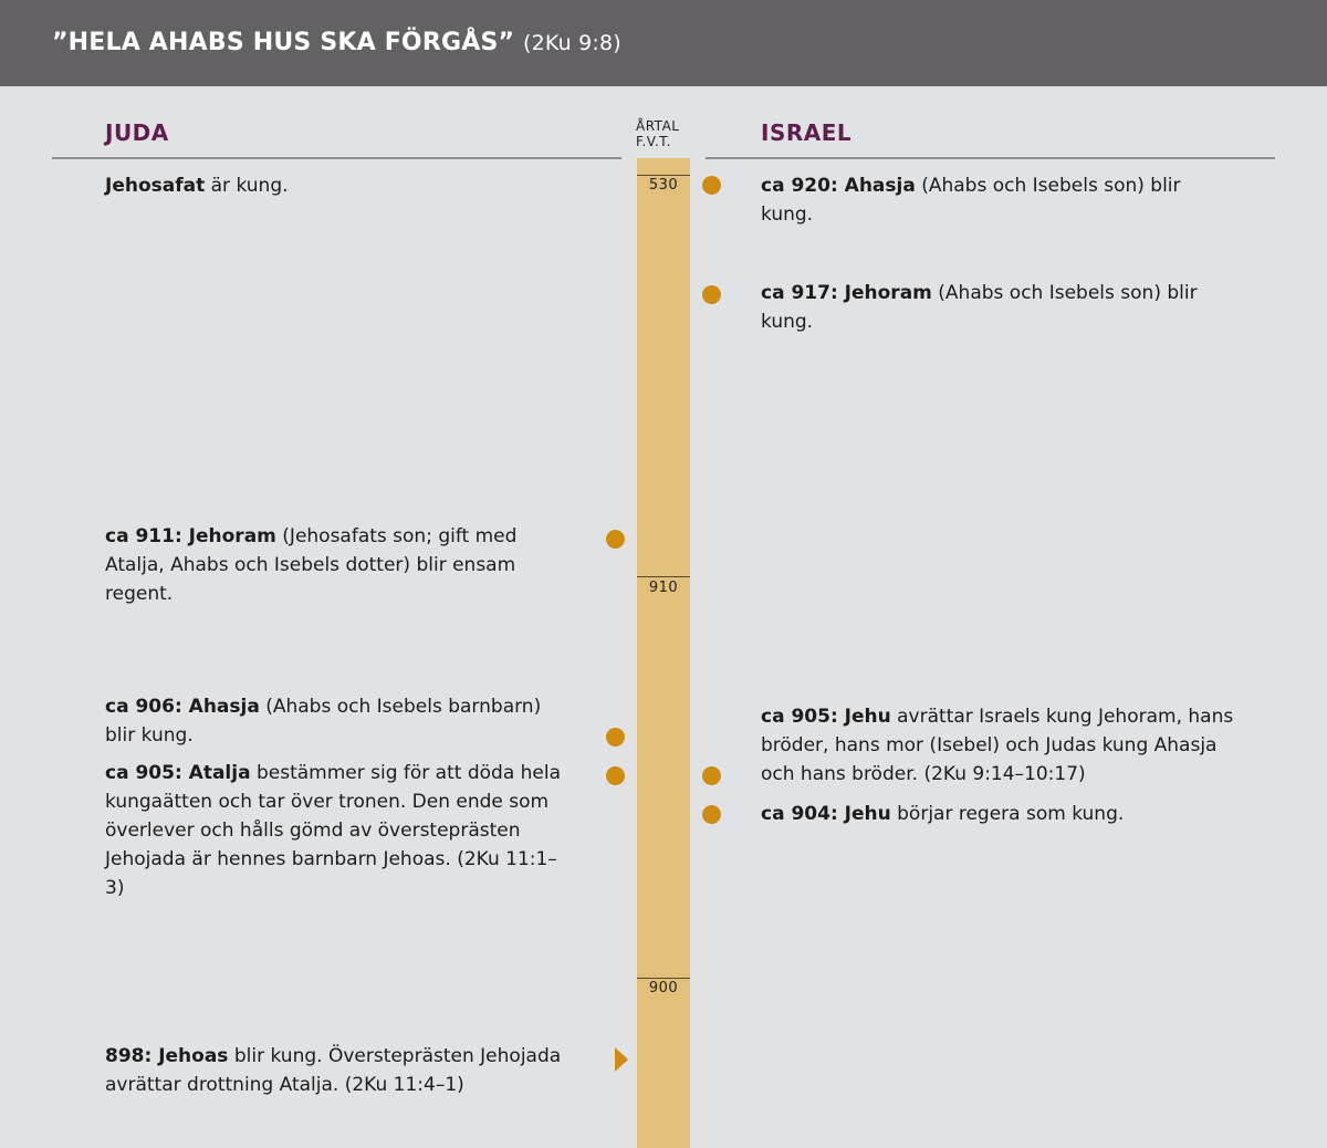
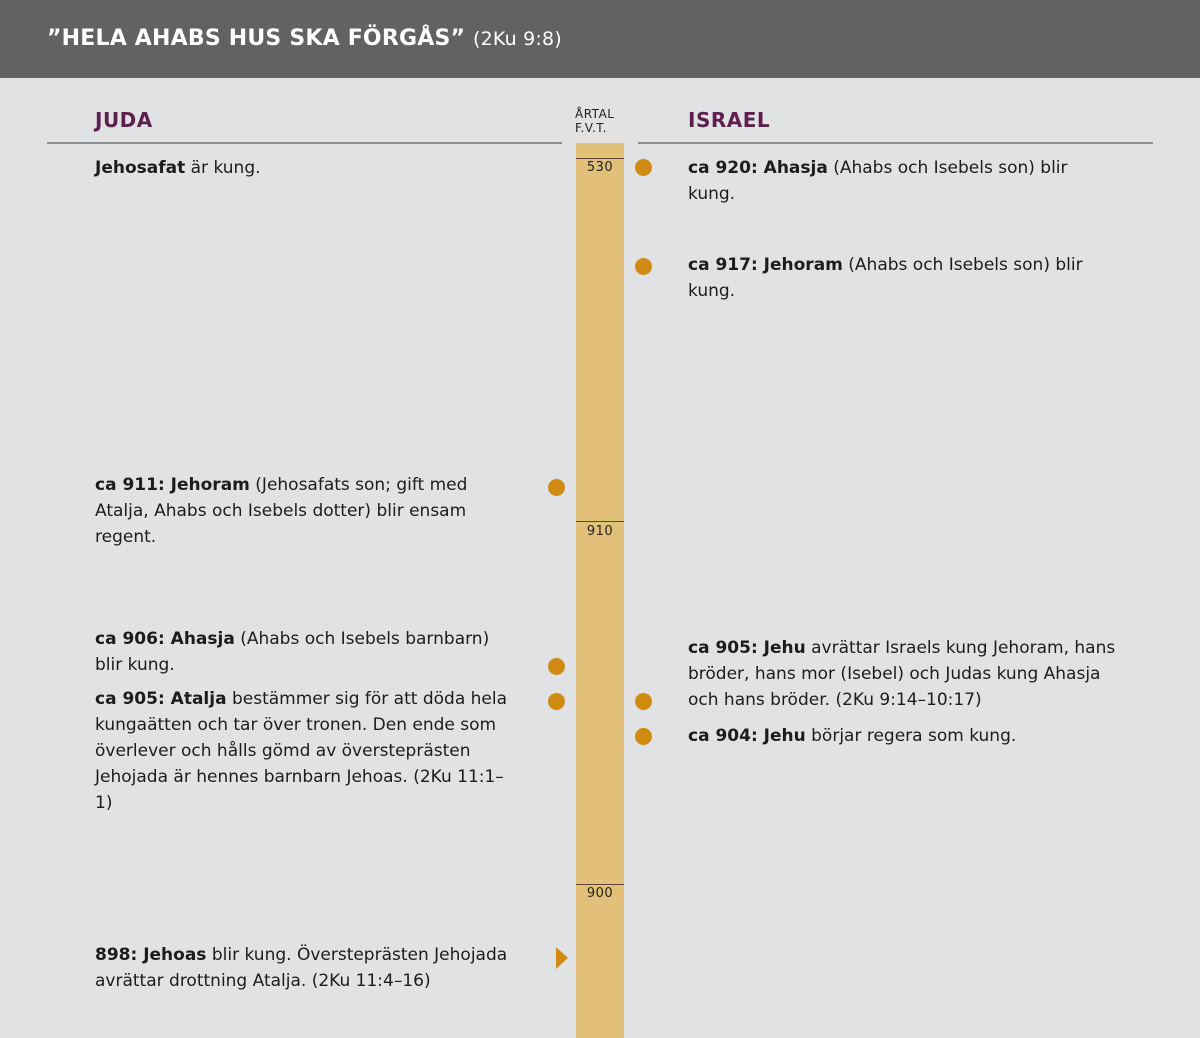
  ”HELA AHABS HUS SKA FÖRGÅS” (2Ku 9:8)
  JUDA
  ISRAEL
  ÅRTAL
  F.V.T.
  530
  910
  900
  Jehosafat är kung.
  ca 911: Jehoram (Jehosafats son; gift med Atalja, Ahabs och Isebels dotter) blir ensam regent.
  ca 906: Ahasja (Ahabs och Isebels barnbarn) blir kung.
- ca 905: Atalja bestämmer sig för att döda hela kungaätten och tar över tronen. Den ende som överlever och hålls gömd av översteprästen Jehojada är hennes barnbarn Jehoas. (2Ku 11:1–3)
+ ca 905: Atalja bestämmer sig för att döda hela kungaätten och tar över tronen. Den ende som överlever och hålls gömd av översteprästen Jehojada är hennes barnbarn Jehoas. (2Ku 11:1–1)
- 898: Jehoas blir kung. Översteprästen Jehojada avrättar drottning Atalja. (2Ku 11:4–1)
+ 898: Jehoas blir kung. Översteprästen Jehojada avrättar drottning Atalja. (2Ku 11:4–16)
  ca 920: Ahasja (Ahabs och Isebels son) blir kung.
  ca 917: Jehoram (Ahabs och Isebels son) blir kung.
  ca 905: Jehu avrättar Israels kung Jehoram, hans bröder, hans mor (Isebel) och Judas kung Ahasja och hans bröder. (2Ku 9:14–10:17)
  ca 904: Jehu börjar regera som kung.
